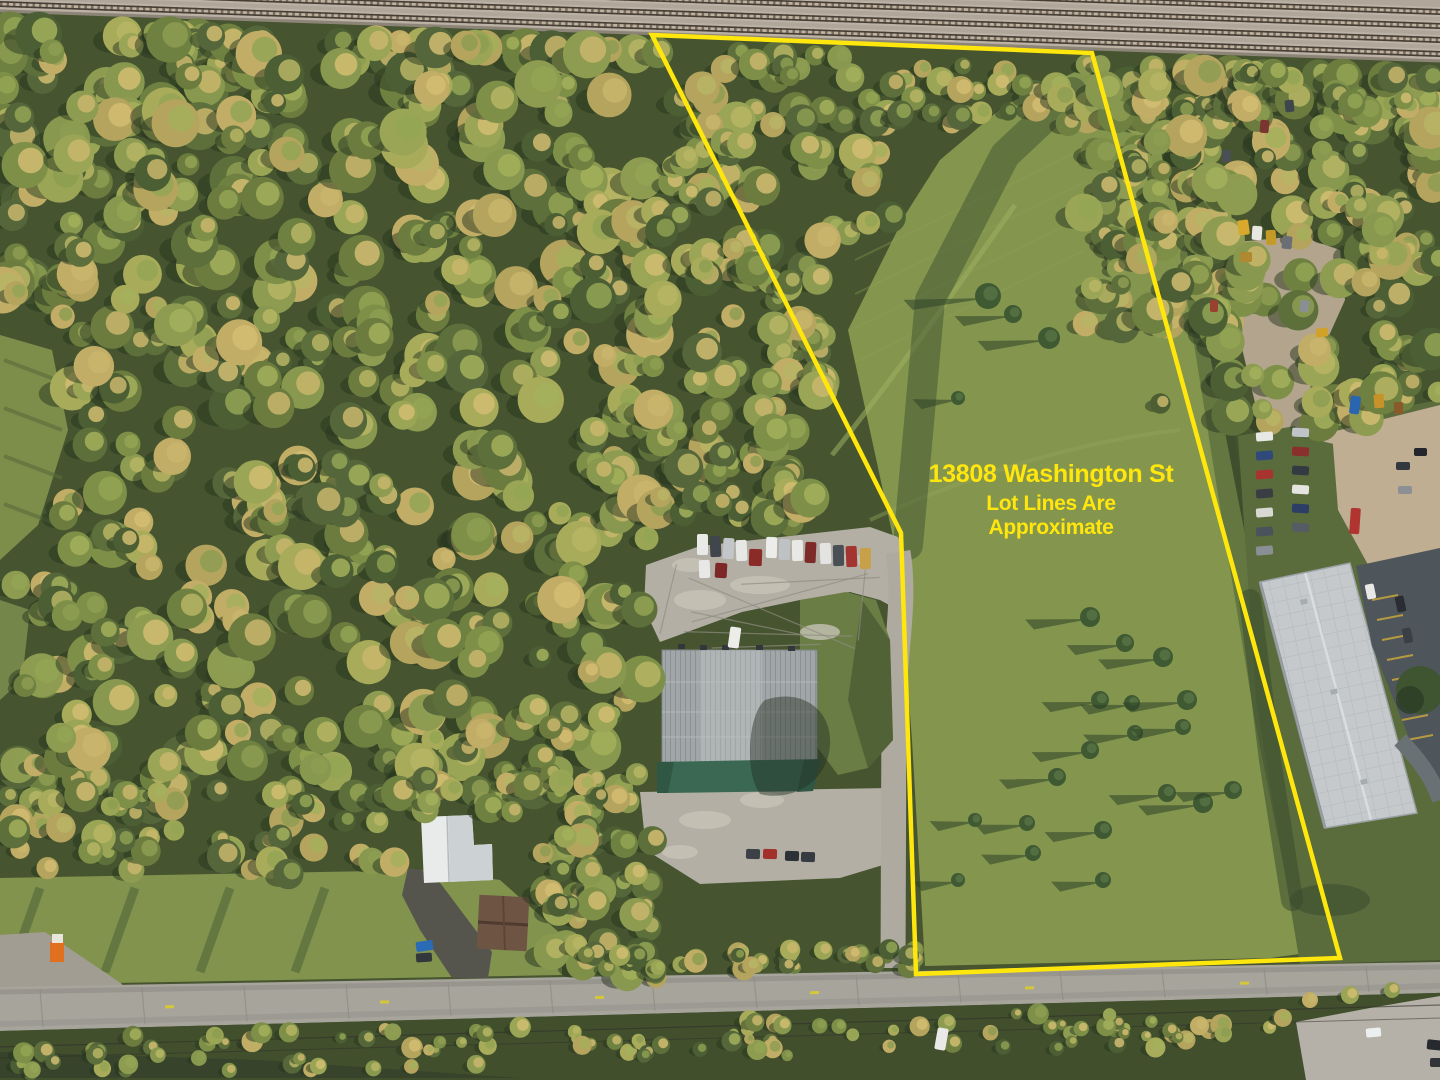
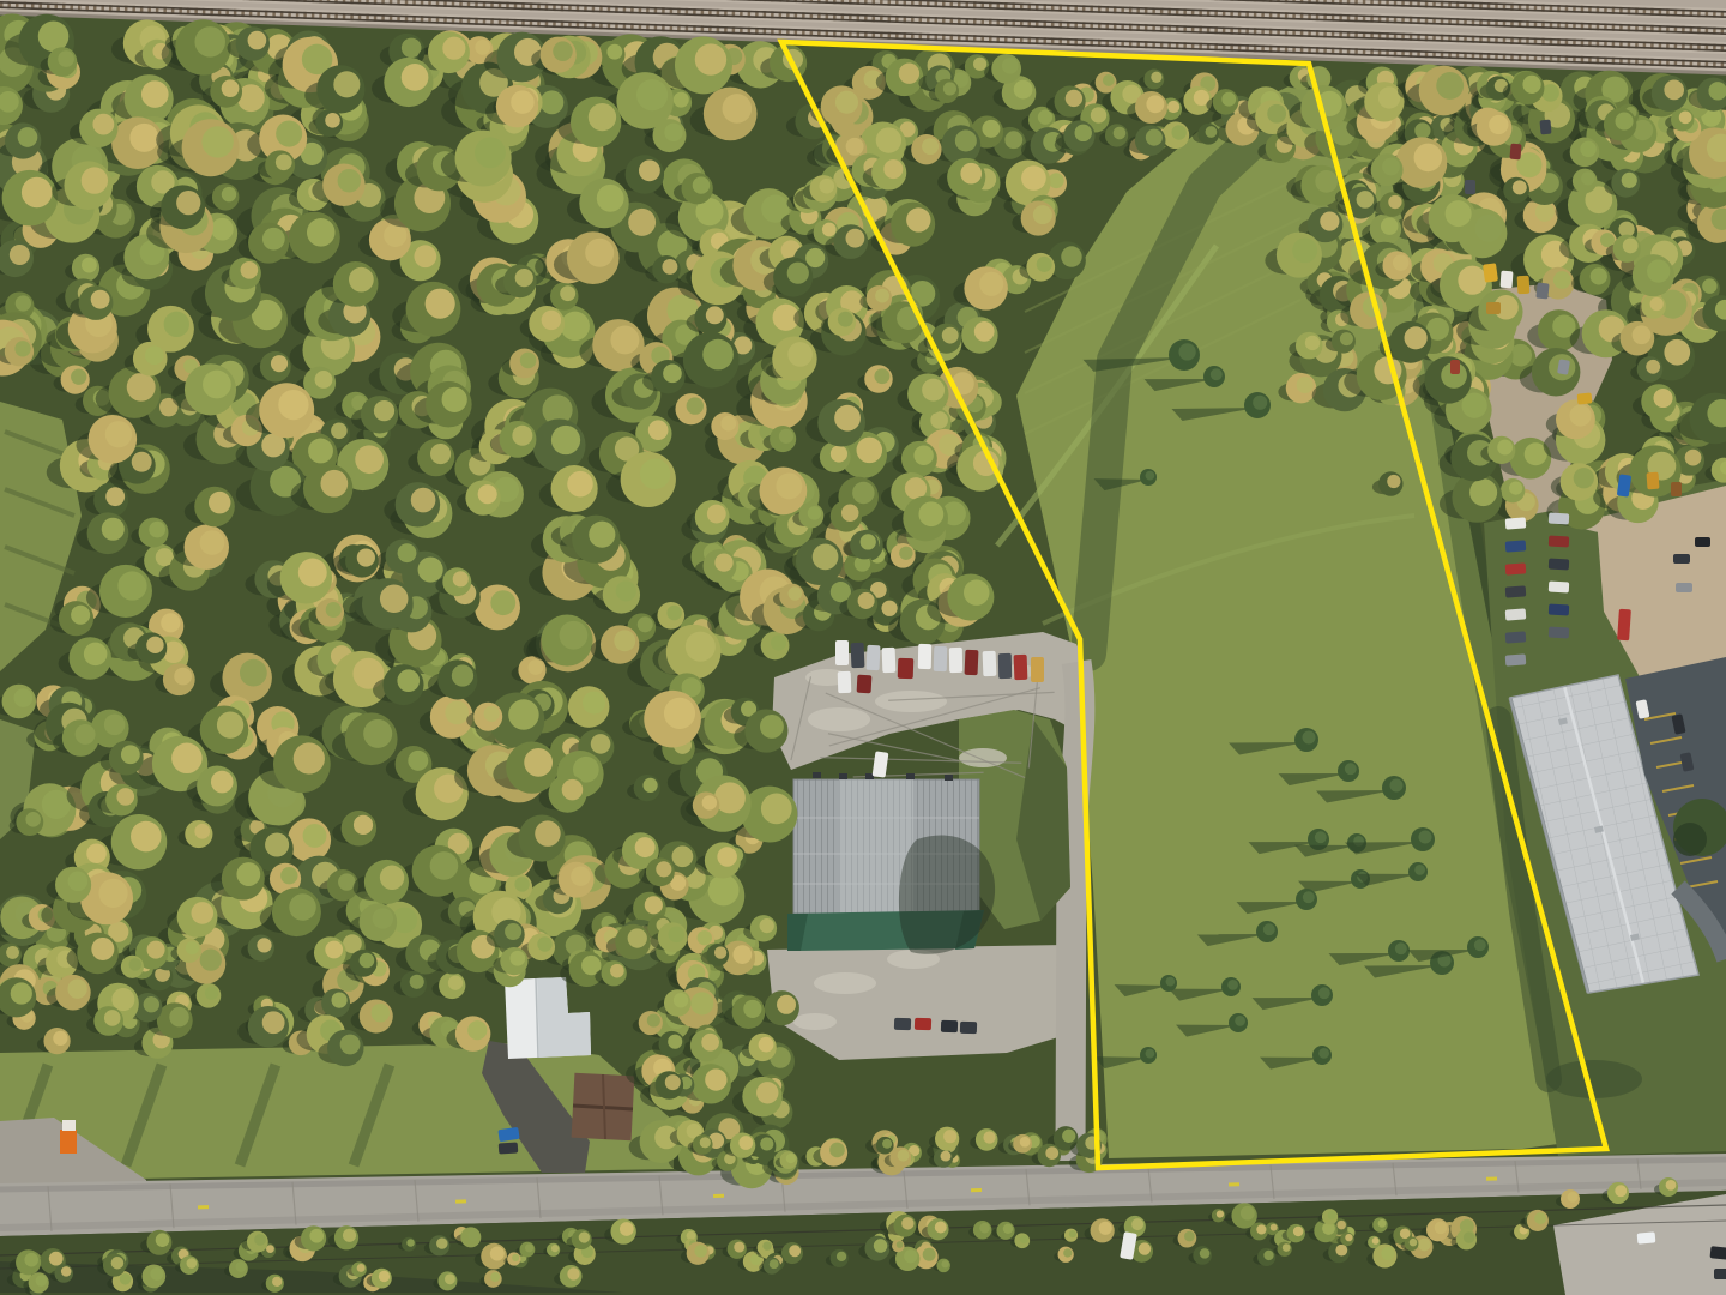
- 13808 Washington St
- Lot Lines Are
- Approximate
